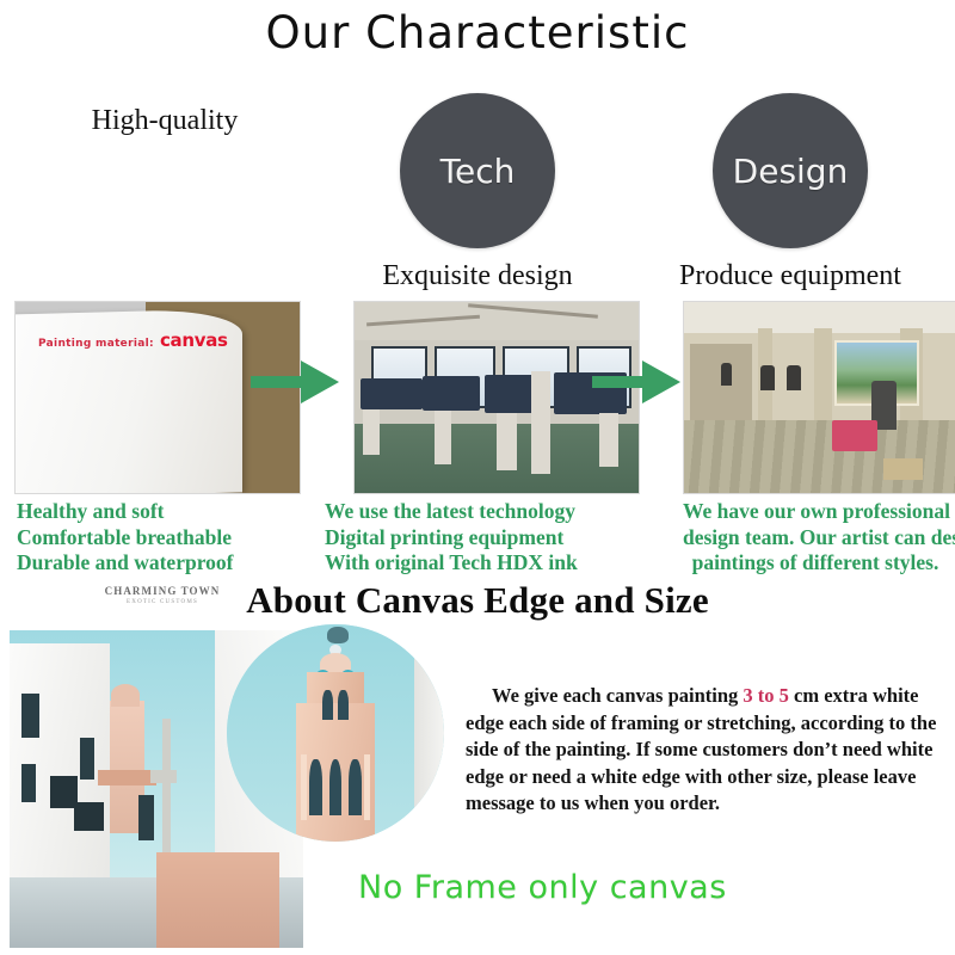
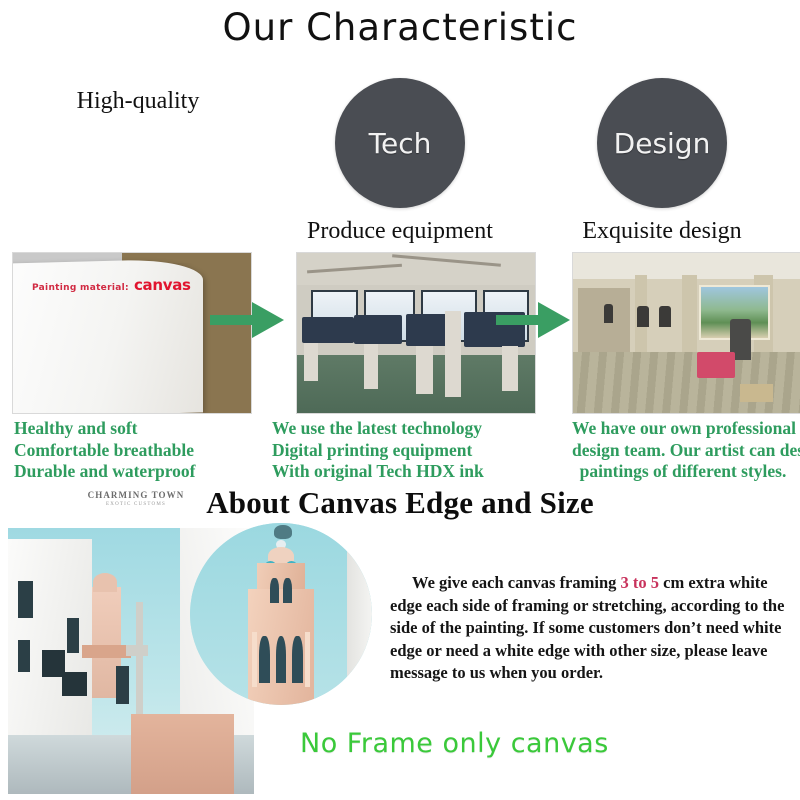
  Our Characteristic
  High-quality
  Tech
- Exquisite design
+ Produce equipment
  Design
- Produce equipment
+ Exquisite design
  Painting material: canvas
  Healthy and soft
  Comfortable breathable
  Durable and waterproof
  We use the latest technology
  Digital printing equipment
  With original Tech HDX ink
  We have our own professional
  design team. Our artist can de
  paintings of different styles.
  About Canvas Edge and Size
  CHARMING TOWN
- We give each canvas painting 3 to 5 cm extra white edge each side of framing or stretching, according to the side of the painting. If some customers don’t need white edge or need a white edge with other size, please leave message to us when you order.
+ We give each canvas framing 3 to 5 cm extra white edge each side of framing or stretching, according to the side of the painting. If some customers don’t need white edge or need a white edge with other size, please leave message to us when you order.
  No Frame only canvas
